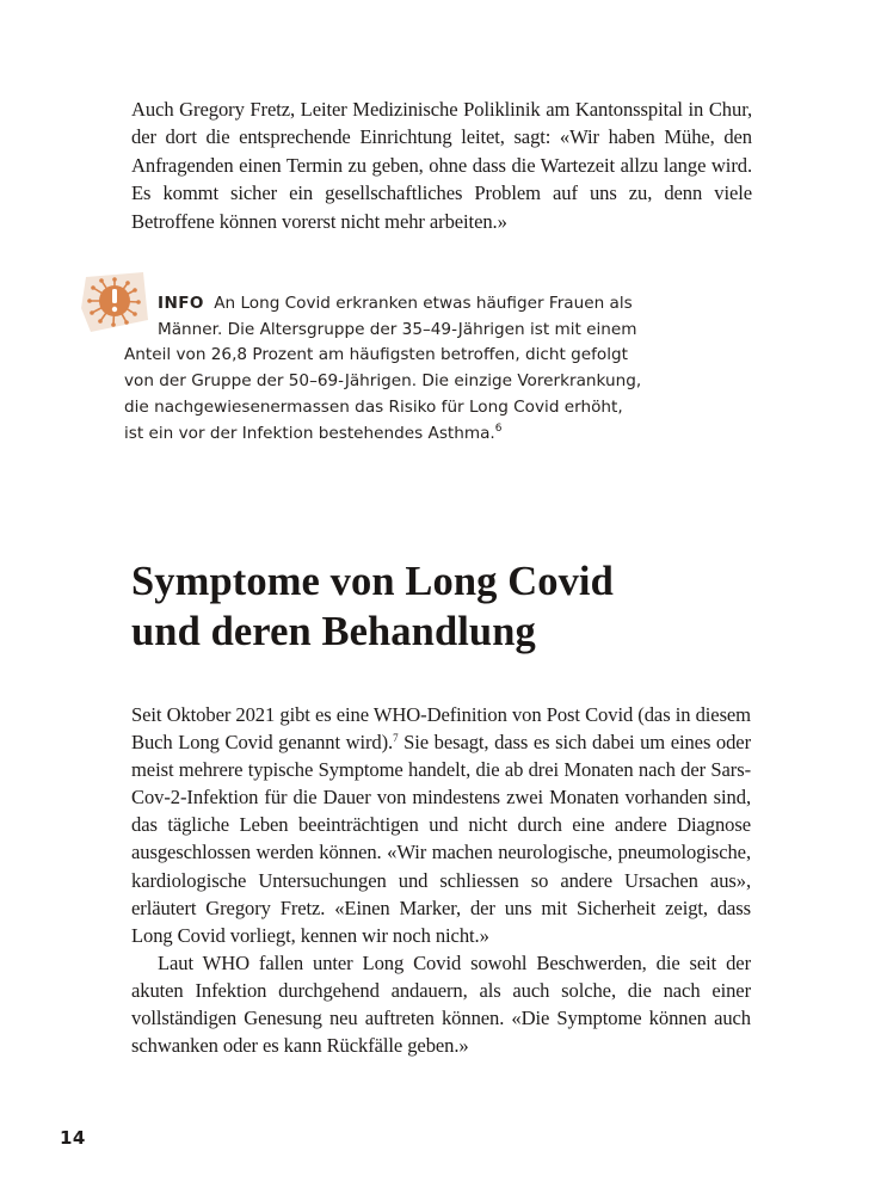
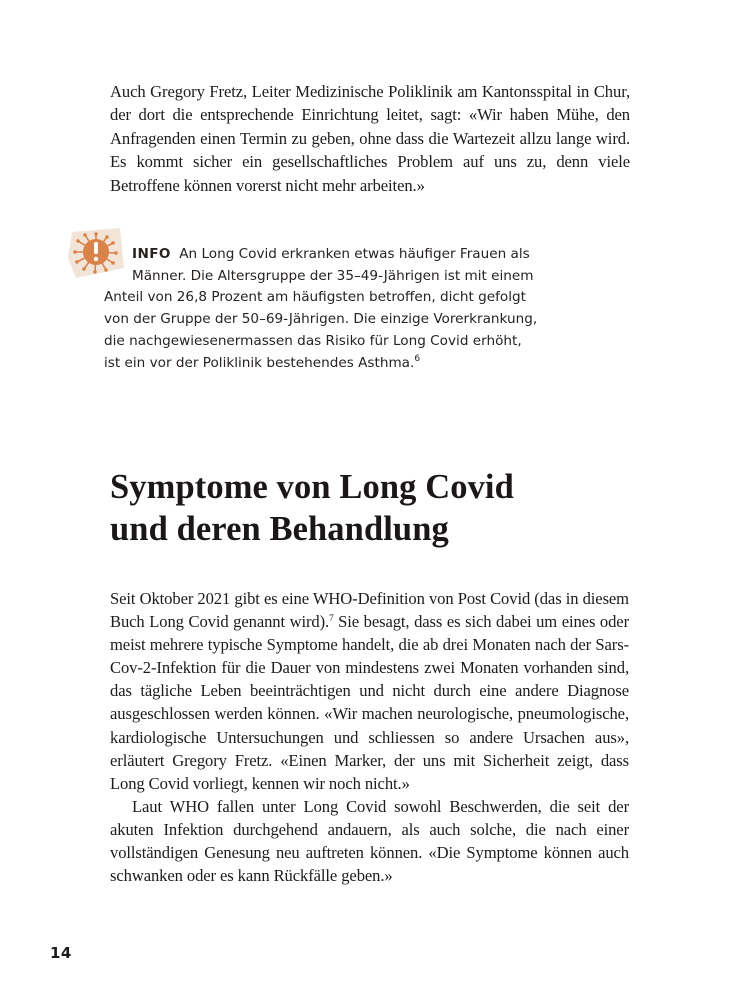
  Auch Gregory Fretz, Leiter Medizinische Poliklinik am Kantonsspital in Chur, der dort die entsprechende Einrichtung leitet, sagt: «Wir haben Mühe, den Anfragenden einen Termin zu geben, ohne dass die Wartezeit allzu lange wird. Es kommt sicher ein gesellschaftliches Problem auf uns zu, denn viele Betroffene können vorerst nicht mehr arbeiten.»
  INFO An Long Covid erkranken etwas häufiger Frauen als
  Männer. Die Altersgruppe der 35–49-Jährigen ist mit einem
  Anteil von 26,8 Prozent am häufigsten betroffen, dicht gefolgt
  von der Gruppe der 50–69-Jährigen. Die einzige Vorerkrankung,
  die nachgewiesenermassen das Risiko für Long Covid erhöht,
- ist ein vor der Infektion bestehendes Asthma.6
+ ist ein vor der Poliklinik bestehendes Asthma.6
  Symptome von Long Covid
  und deren Behandlung
  Seit Oktober 2021 gibt es eine WHO-Definition von Post Covid (das in diesem Buch Long Covid genannt wird).7 Sie besagt, dass es sich dabei um eines oder meist mehrere typische Symptome handelt, die ab drei Monaten nach der Sars-Cov-2-Infektion für die Dauer von mindestens zwei Monaten vorhanden sind, das tägliche Leben beeinträchtigen und nicht durch eine andere Diagnose ausgeschlossen werden können. «Wir machen neurologische, pneumologische, kardiologische Untersuchungen und schliessen so andere Ursachen aus», erläutert Gregory Fretz. «Einen Marker, der uns mit Sicherheit zeigt, dass Long Covid vorliegt, kennen wir noch nicht.»
  Laut WHO fallen unter Long Covid sowohl Beschwerden, die seit der akuten Infektion durchgehend andauern, als auch solche, die nach einer vollständigen Genesung neu auftreten können. «Die Symptome können auch schwanken oder es kann Rückfälle geben.»
  14
